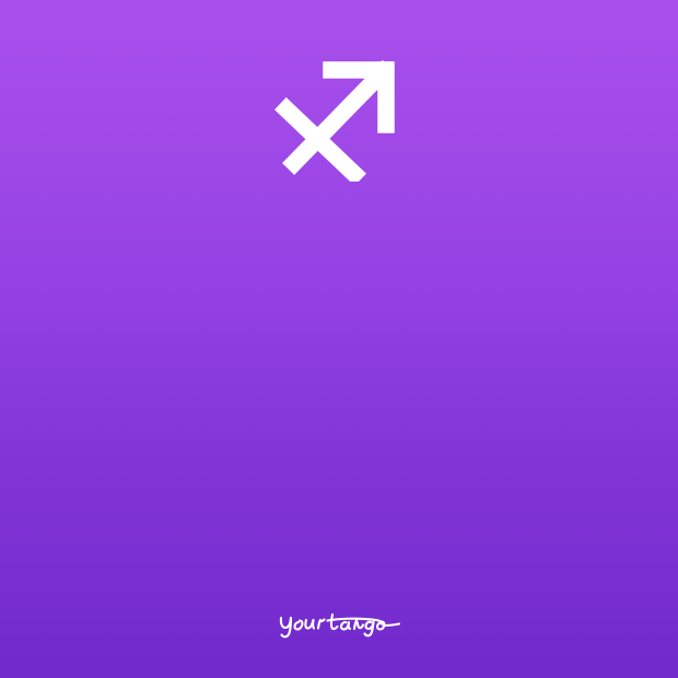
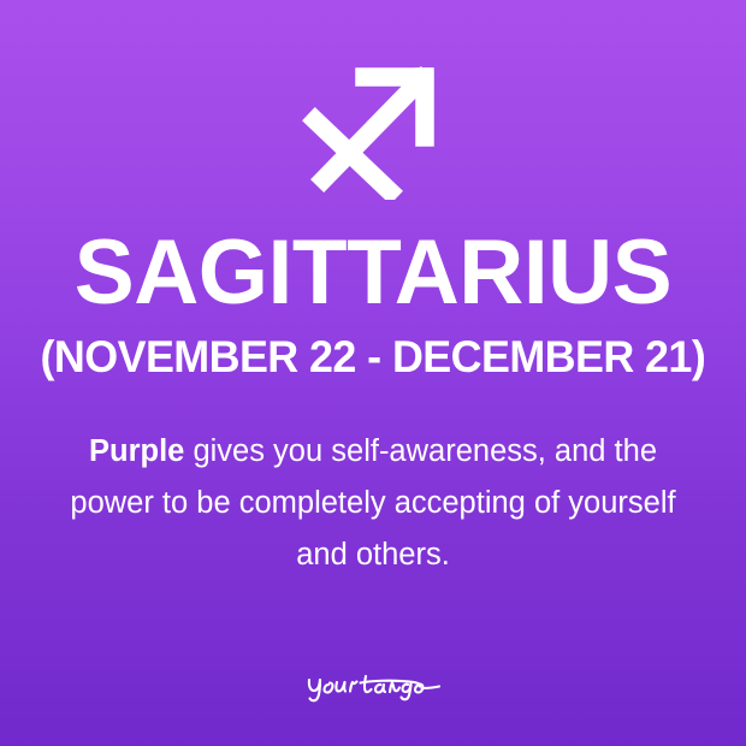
+ SAGITTARIUS
+ (NOVEMBER 22 - DECEMBER 21)
+ Purple gives you self-awareness, and the power to be completely accepting of yourself and others.
